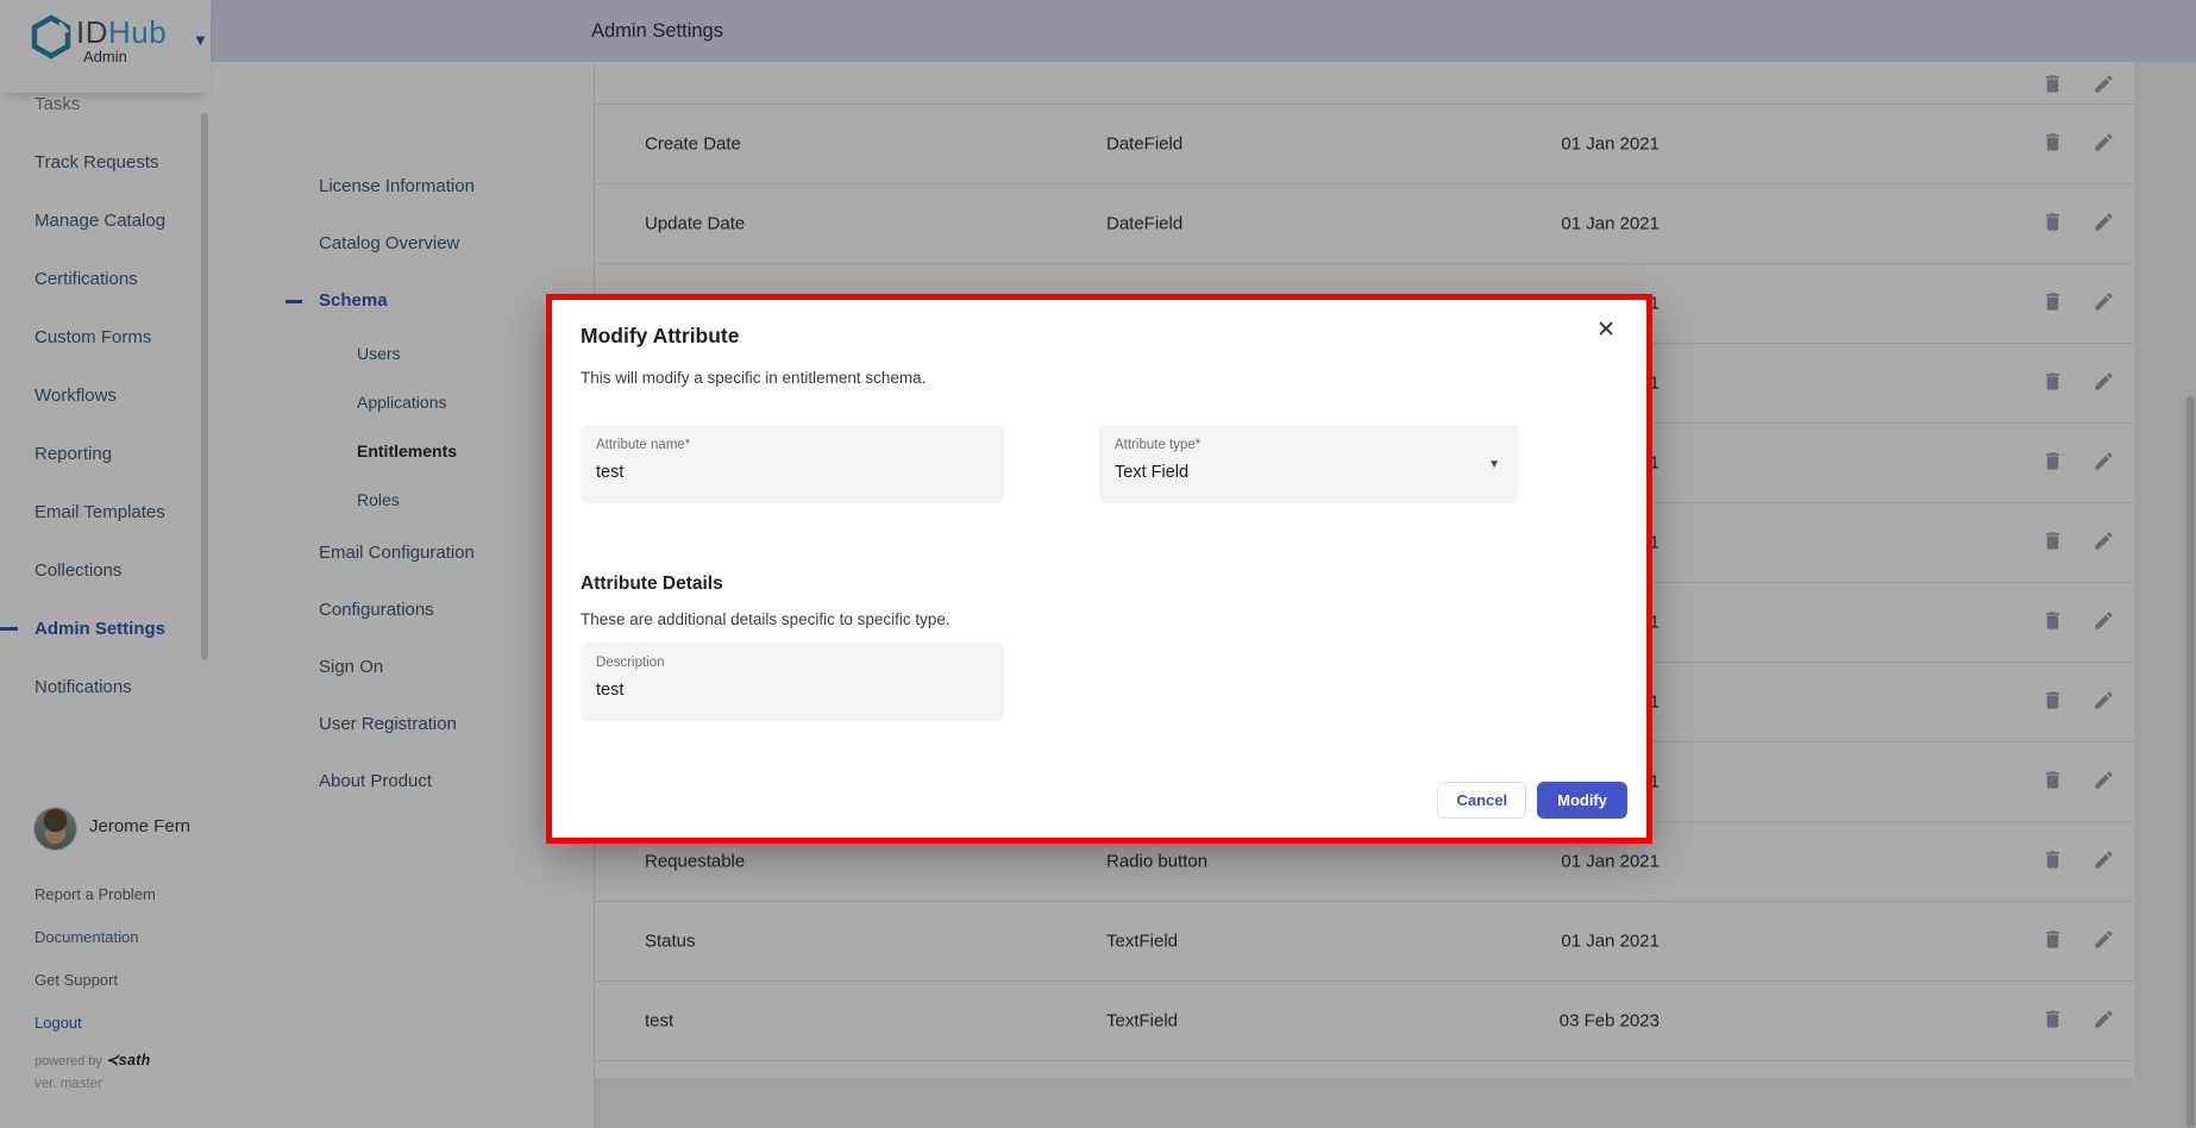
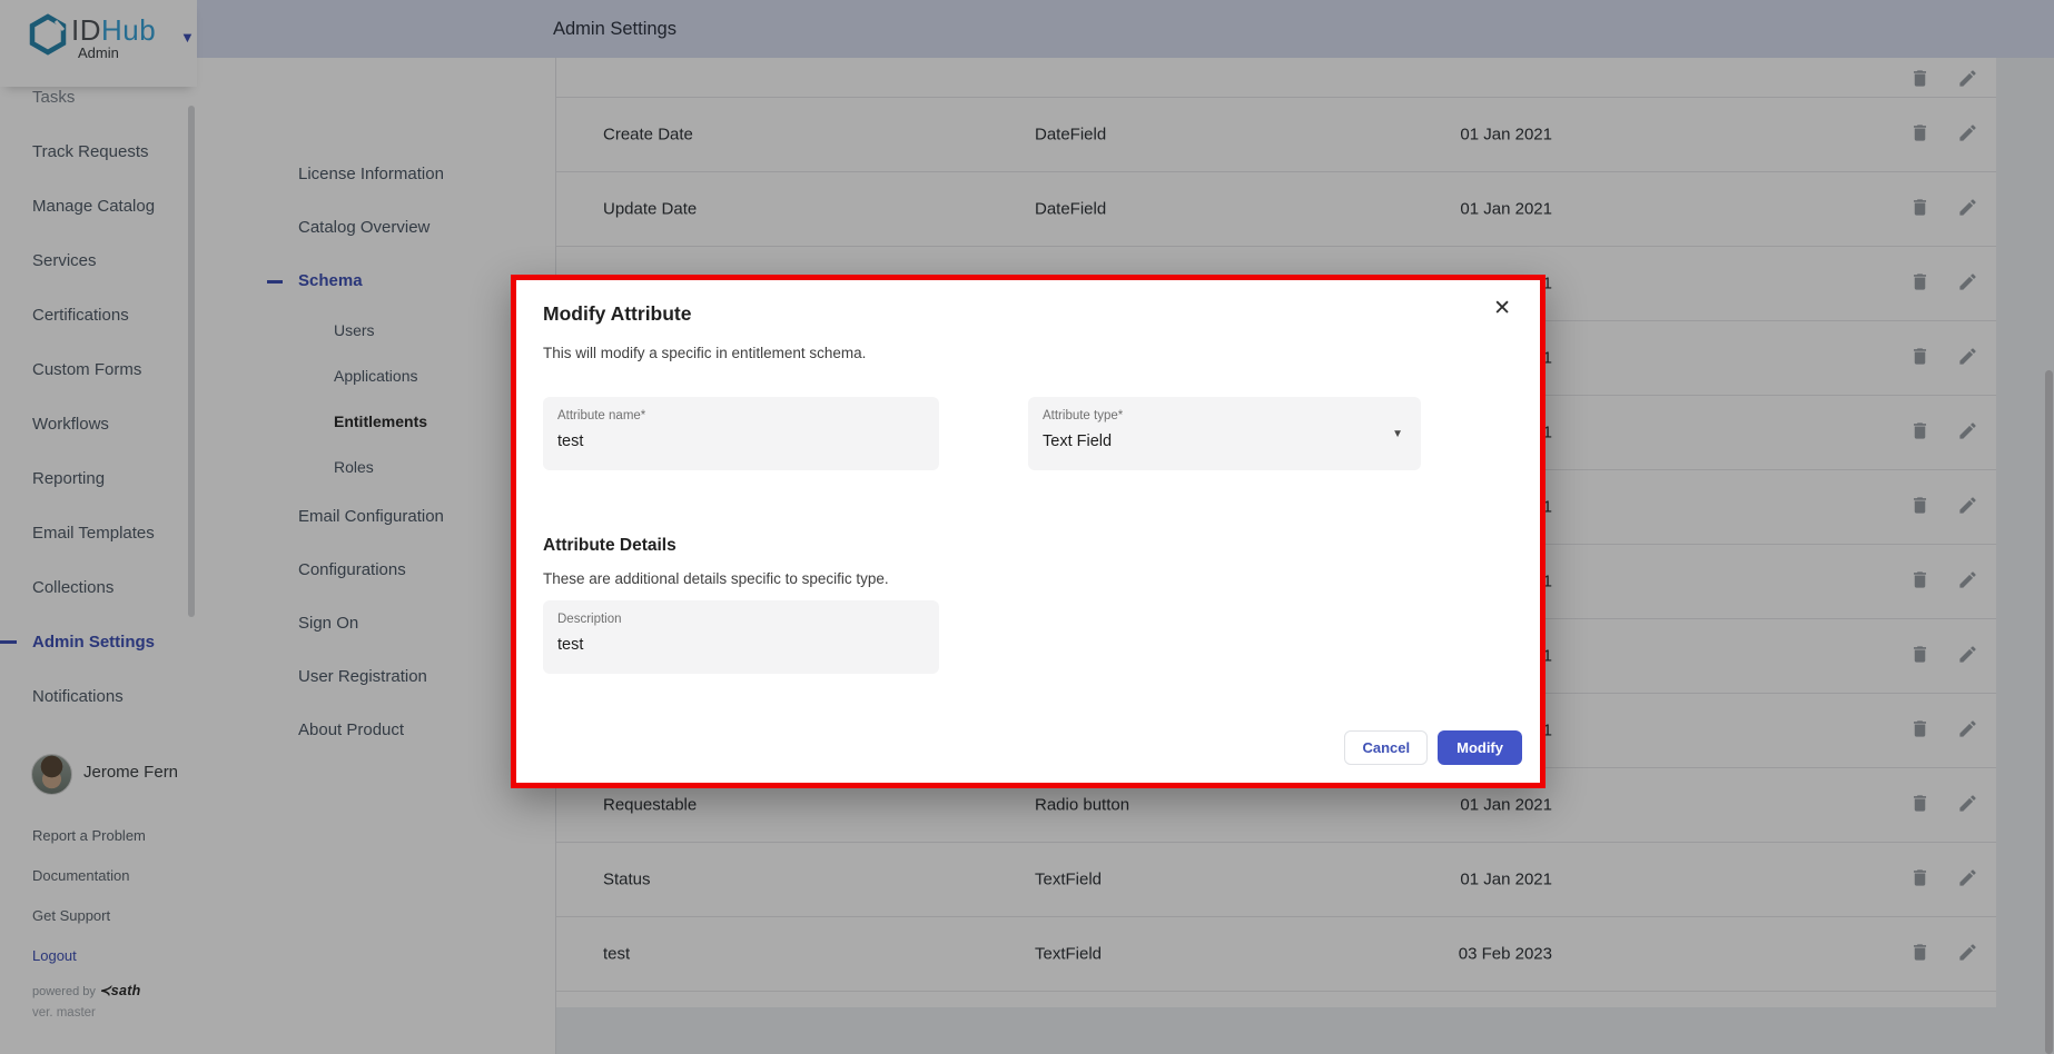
  Admin Settings
  Tasks
  Track Requests
  Manage Catalog
+ Services
  Certifications
  Custom Forms
  Workflows
  Reporting
  Email Templates
  Collections
  Admin Settings
  Notifications
  IDHub
  Admin
  ▼
  Jerome Fern
  Report a Problem
  Documentation
  Get Support
  Logout
  powered by ≺sath
  ver. master
  License Information
  Catalog Overview
  Schema
  Users
  Applications
  Entitlements
  Roles
  Email Configuration
  Configurations
  Sign On
  User Registration
  About Product
  Create Date
  DateField
  01 Jan 2021
  Update Date
  DateField
  01 Jan 2021
  1
  1
  1
  1
  1
  1
  1
  Requestable
  Radio button
  01 Jan 2021
  Status
  TextField
  01 Jan 2021
  test
  TextField
  03 Feb 2023
  Modify Attribute
  ✕
  This will modify a specific in entitlement schema.
  Attribute name*
  test
  Attribute type*
  Text Field
  ▼
  Attribute Details
  These are additional details specific to specific type.
  Description
  test
  Cancel
  Modify
